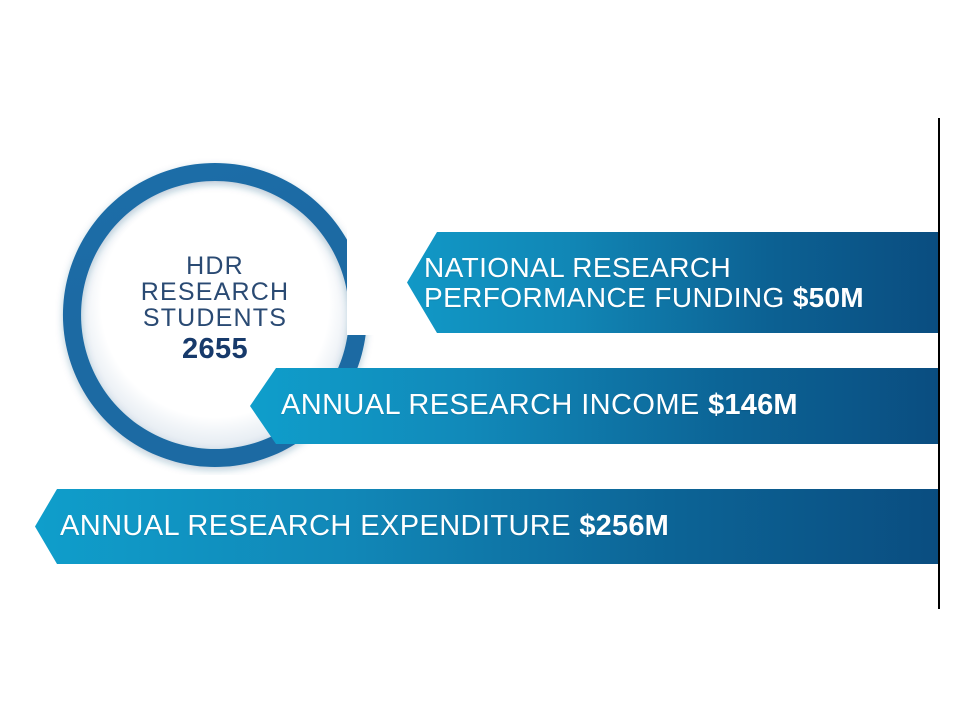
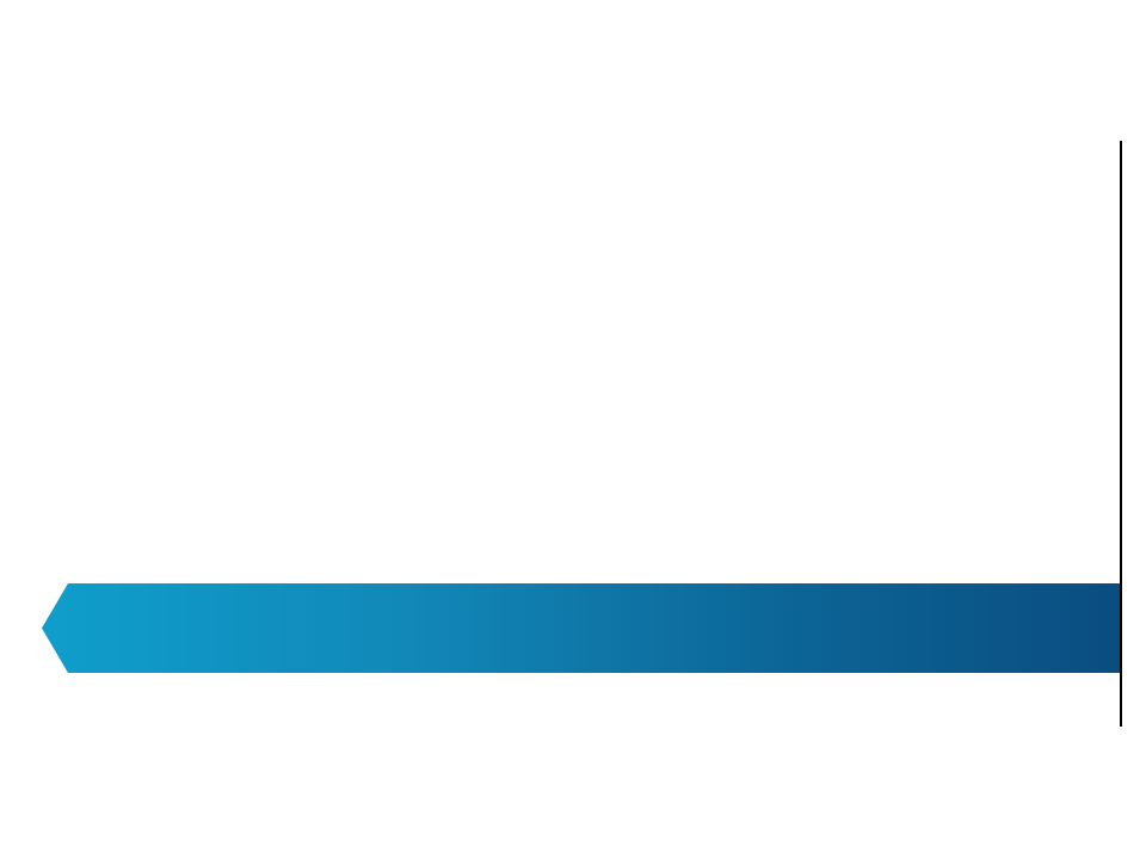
- HDR
- RESEARCH
- STUDENTS
- 2655
- ANNUAL RESEARCH EXPENDITURE $256M
- ANNUAL RESEARCH INCOME $146M
- NATIONAL RESEARCH
- PERFORMANCE FUNDING $50M
